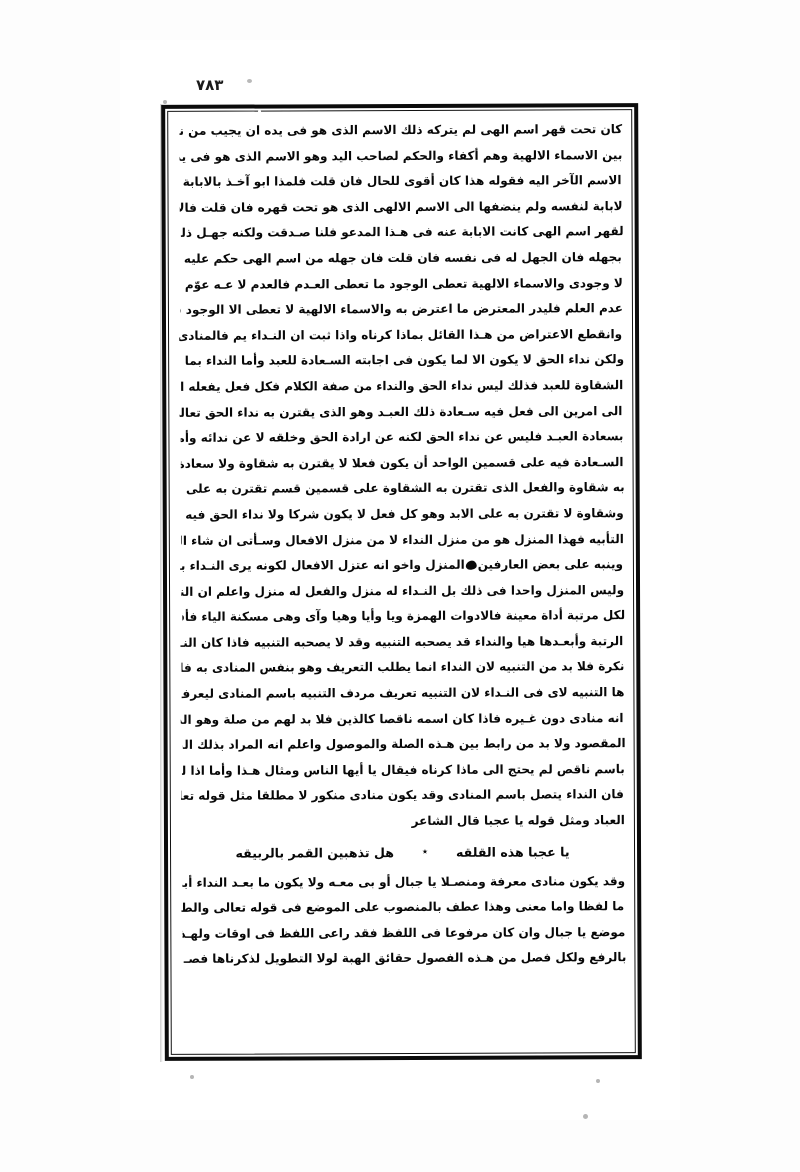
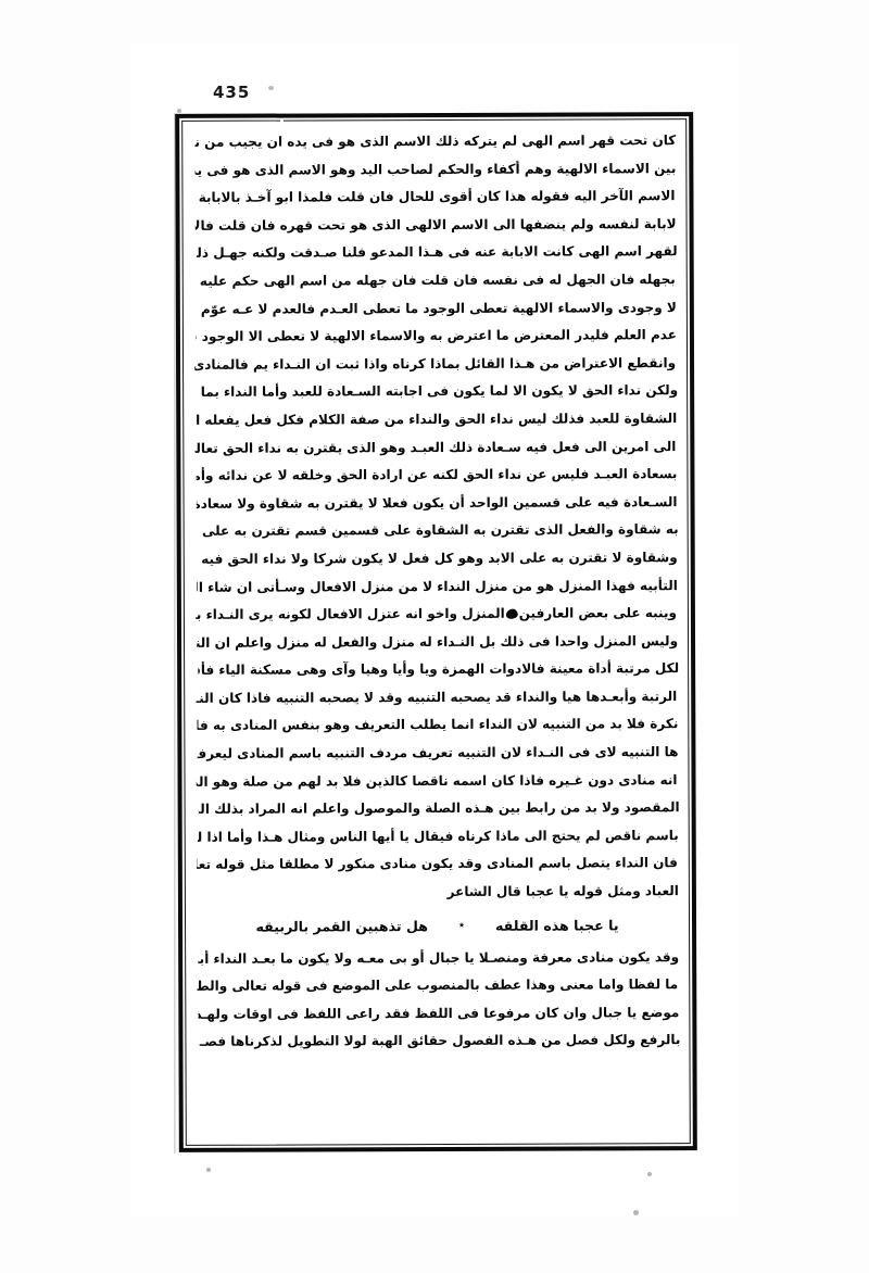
- ٧٨٣
+ 435
  كان تحت قهر اسم الهى لم يتركه ذلك الاسم الذى هو فى يده ان يجيب من ن
  بين الاسماء الالهية وهم أكفاء والحكم لصاحب اليد وهو الاسم الذى هو فى ي
  الاسم الآخر اليه فقوله هذا كان أقوى للحال فان قلت فلمذا ابو آخـذ بالابابة
  لابابة لنفسه ولم ينضفها الى الاسم الالهى الذى هو تحت قهره فان قلت فال
  لقهر اسم الهى كانت الابابة عنه فى هـذا المدعو فلنا صـدقت ولكنه جهـل ذل
  بجهله فان الجهل له فى نفسه فان قلت فان جهله من اسم الهى حكم عليه
  لا وجودى والاسماء الالهية تعطى الوجود ما تعطى العـدم فالعدم لا عـه عوّم
  عدم العلم فليدر المعترض ما اعترض به والاسماء الالهية لا تعطى الا الوجود
  وانقطع الاعتراض من هـذا القائل بماذا كرناه واذا ثبت ان النـداء يم فالمنادى
  ولكن نداء الحق لا يكون الا لما يكون فى اجابته السـعادة للعبد وأما النداء بما
  الشقاوة للعبد فذلك ليس نداء الحق والنداء من صفة الكلام فكل فعل يفعله ا
  الى امرين الى فعل فيه سـعادة ذلك العبـد وهو الذى يقترن به نداء الحق تعال
  بسعادة العبـد فليس عن نداء الحق لكنه عن ارادة الحق وخلقه لا عن ندائه وأم
  السـعادة فيه على قسمين الواحد أن يكون فعلا لا يقترن به شقاوة ولا سعادة
  به شقاوة والفعل الذى تقترن به الشقاوة على قسمين قسم تقترن به على
  وشقاوة لا تقترن به على الابد وهو كل فعل لا يكون شركا ولا نداء الحق فيه
  التأبيه فهذا المنزل هو من منزل النداء لا من منزل الافعال وسـأتى ان شاء ال
  وينبه على بعض العارفينالمنزل واخو انه عتزل الافعال لكونه يرى النـداء ب
  وليس المنزل واحدا فى ذلك بل النـداء له منزل والفعل له منزل واعلم ان الن
  لكل مرتبة أداة معينة فالادوات الهمزة ويا وأيا وهيا وآى وهى مسكنة الياء فأ
  الرتبة وأبعـدها هيا والنداء قد يصحبه التنبيه وقد لا يصحبه التنبيه فاذا كان النـ
  نكرة فلا بد من التنبيه لان النداء انما يطلب التعريف وهو بنفس المنادى به فل
  ها التنبيه لاى فى النـداء لان التنبيه تعريف مردف التنبيه باسم المنادى ليعرف
  انه منادى دون غـيره فاذا كان اسمه ناقصا كالذين فلا بد لهم من صلة وهو ال
  المقصود ولا بد من رابط بين هـذه الصلة والموصول واعلم انه المراد بذلك ال
  باسم ناقص لم يحتج الى ماذا كرناه فيقال يا أيها الناس ومثال هـذا وأما اذا ل
  فان النداء يتصل باسم المنادى وقد يكون منادى منكور لا مطلقا مثل قوله تعا
  العباد ومثل قوله يا عجبا قال الشاعر
  يا عجبا هذه القلقه
  ٭
  هل تذهبين القمر بالربيقه
  وقد يكون منادى معرفة ومنصـلا يا جبال أو بى معـه ولا يكون ما بعـد النداء أب
  ما لفظا واما معنى وهذا عطف بالمنصوب على الموضع فى قوله تعالى والط
  موضع يا جبال وان كان مرفوعا فى اللفظ فقد راعى اللفظ فى اوقات ولهـذ
  بالرفع ولكل فصل من هـذه الفصول حقائق الهبة لولا التطويل لذكرناها فصـ
